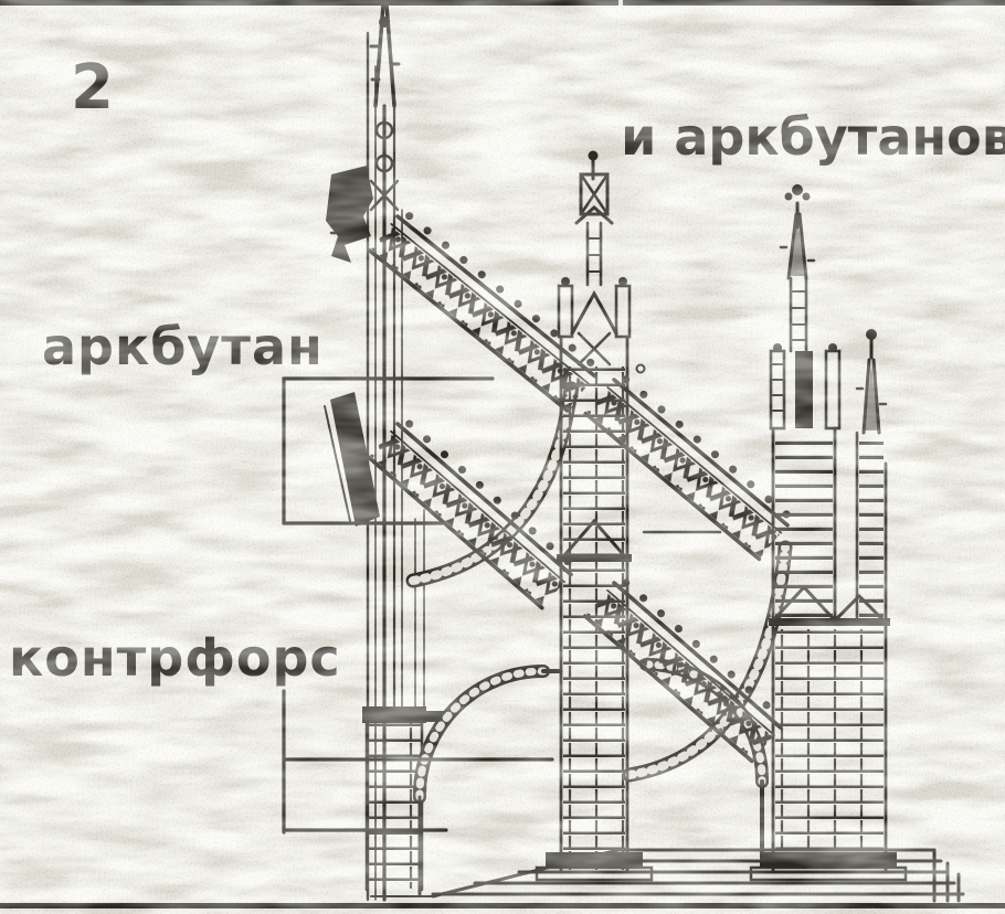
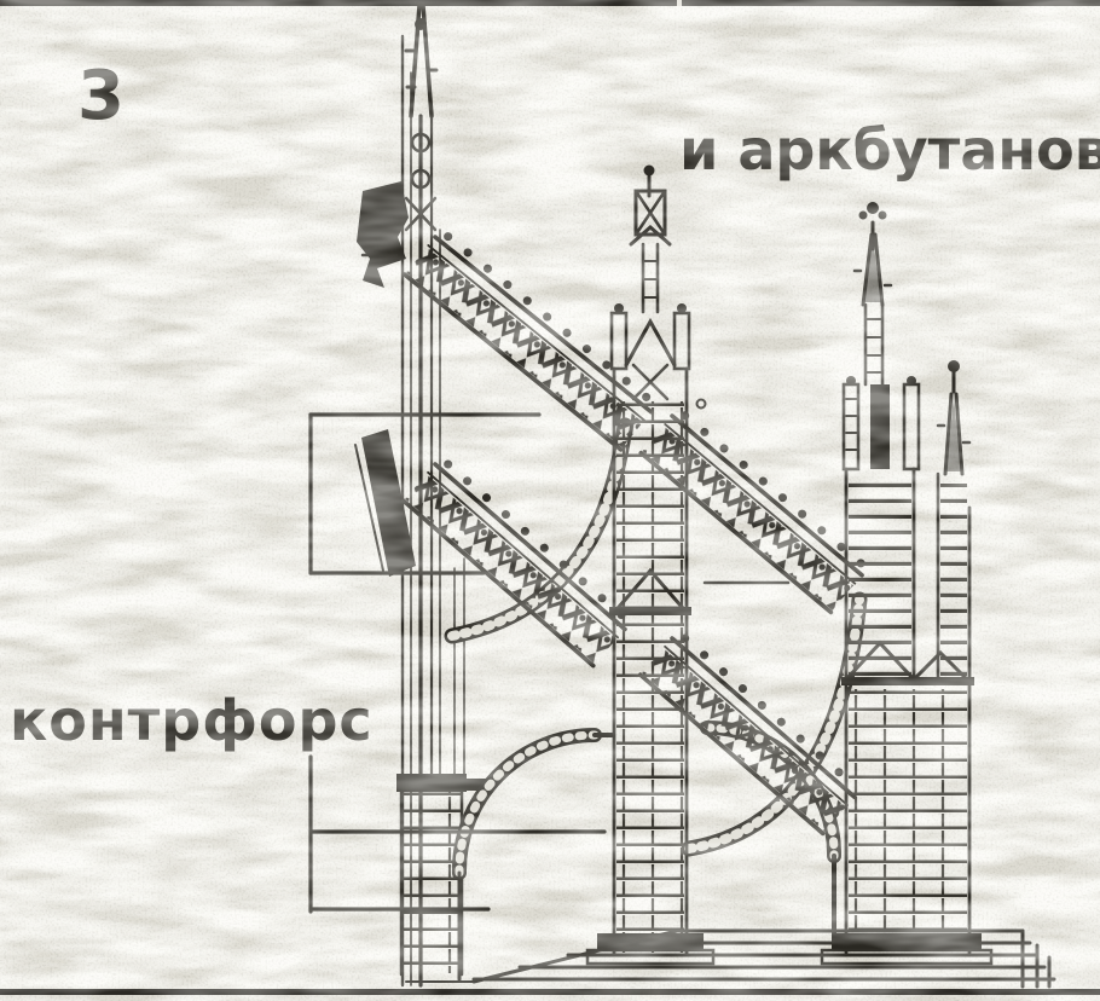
- 2
+ 3
  и аркбутанов
- аркбутан
  контрфорс
